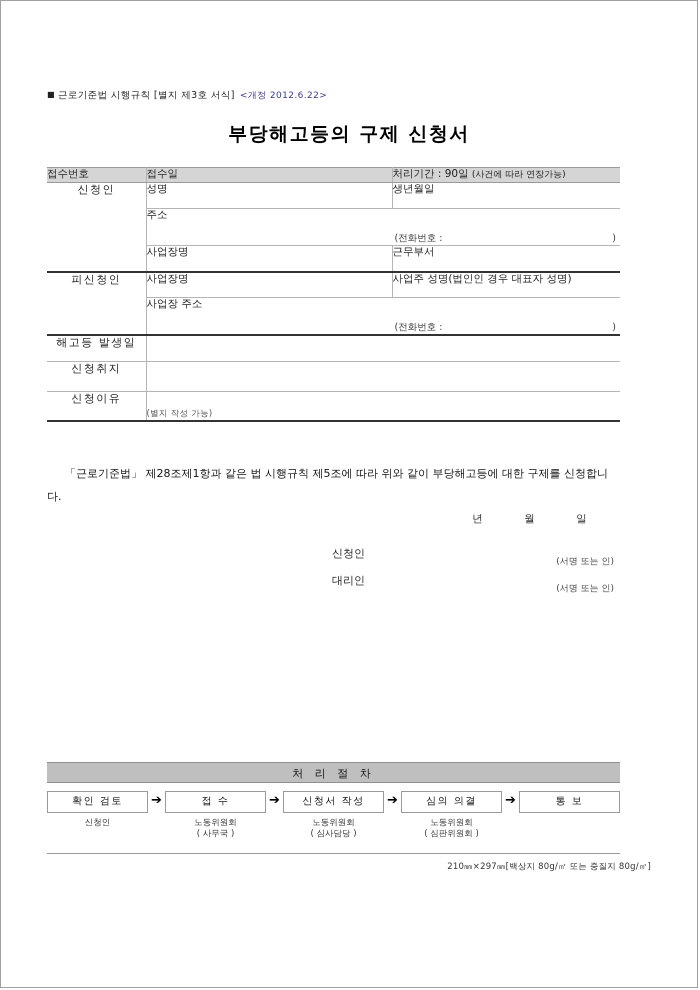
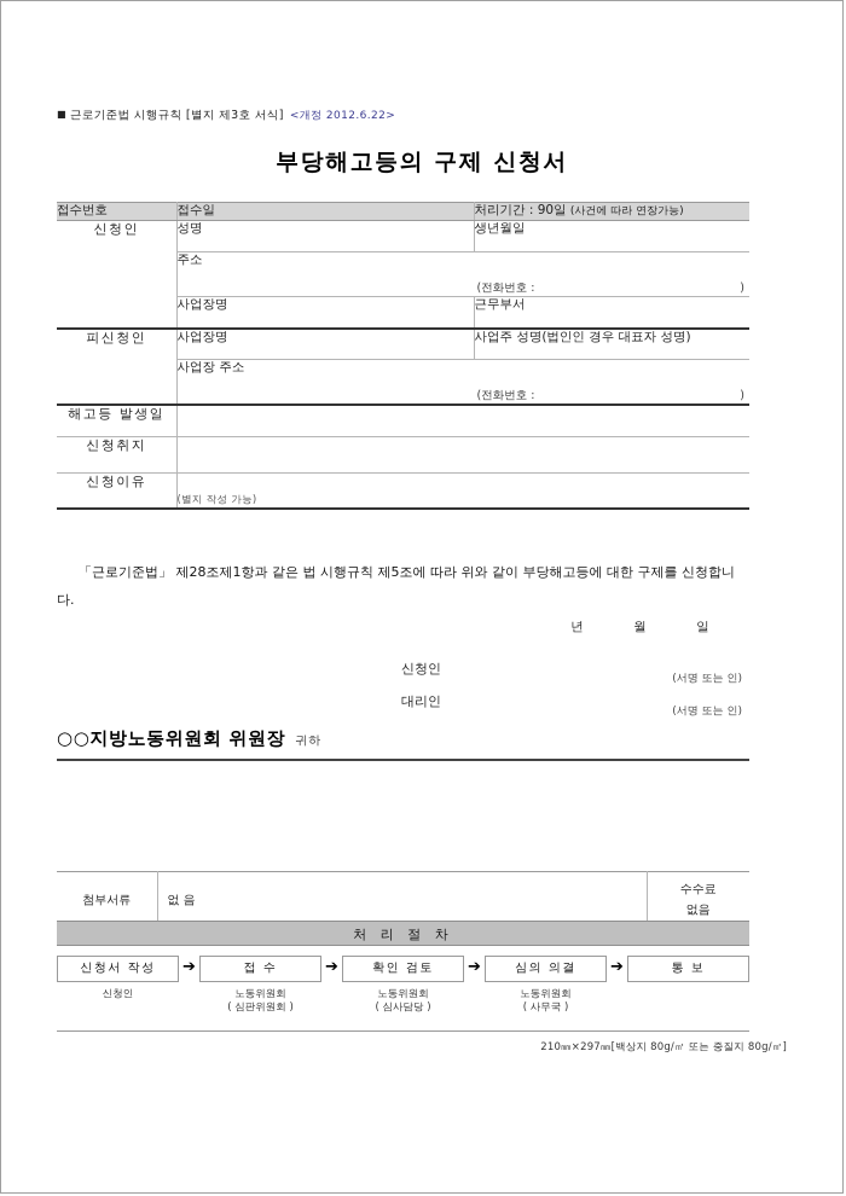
  ■ 근로기준법 시행규칙 [별지 제3호 서식] <개정 2012.6.22>
  부당해고등의 구제 신청서
  접수번호	접수일	처리기간 : 90일 (사건에 따라 연장가능)
  신청인	성명	생년월일
  주소 (전화번호 : )
  사업장명	근무부서
  피신청인	사업장명	사업주 성명(법인인 경우 대표자 성명)
  사업장 주소 (전화번호 : )
  해고등 발생일
  신청취지
  신청이유	(별지 작성 가능)
  「근로기준법」 제28조제1항과 같은 법 시행규칙 제5조에 따라 위와 같이 부당해고등에 대한 구제를 신청합니다.
  년 월 일
  신청인
  (서명 또는 인)
  대리인
  (서명 또는 인)
+ ○○지방노동위원회 위원장 귀하
+ 첨부서류	없 음	수수료 없음
  처 리 절 차
- 확인 검토
+ 신청서 작성
  신청인
  ➔
  접 수
  노동위원회
- ( 사무국 )
+ ( 심판위원회 )
  ➔
- 신청서 작성
+ 확인 검토
  노동위원회
  ( 심사담당 )
  ➔
  심의 의결
  노동위원회
- ( 심판위원회 )
+ ( 사무국 )
  ➔
  통 보
  210㎜×297㎜[백상지 80g/㎡ 또는 중질지 80g/㎡]
